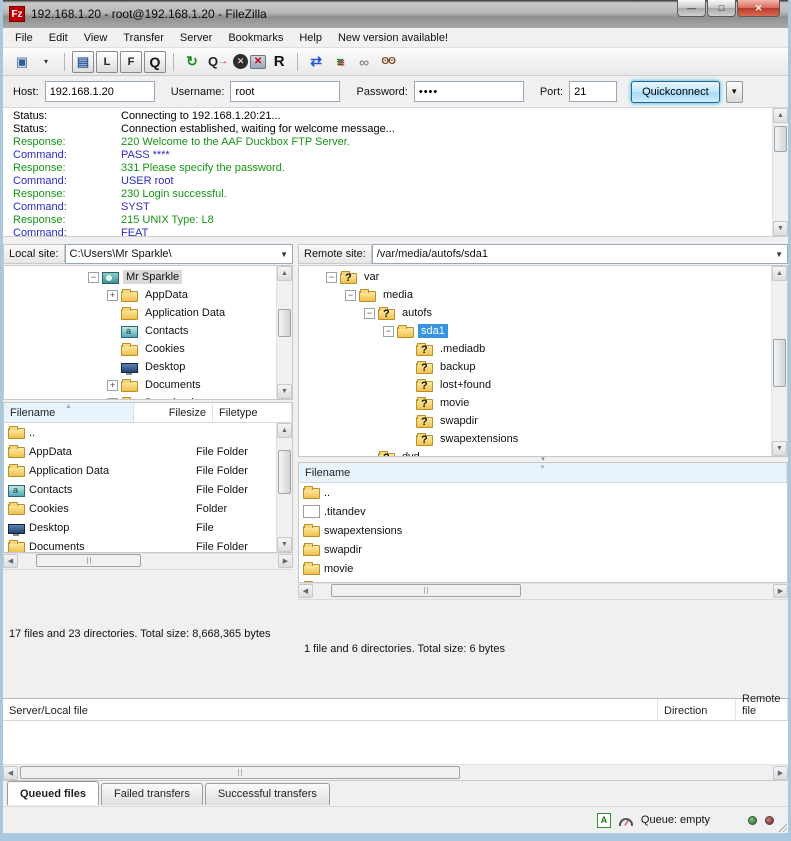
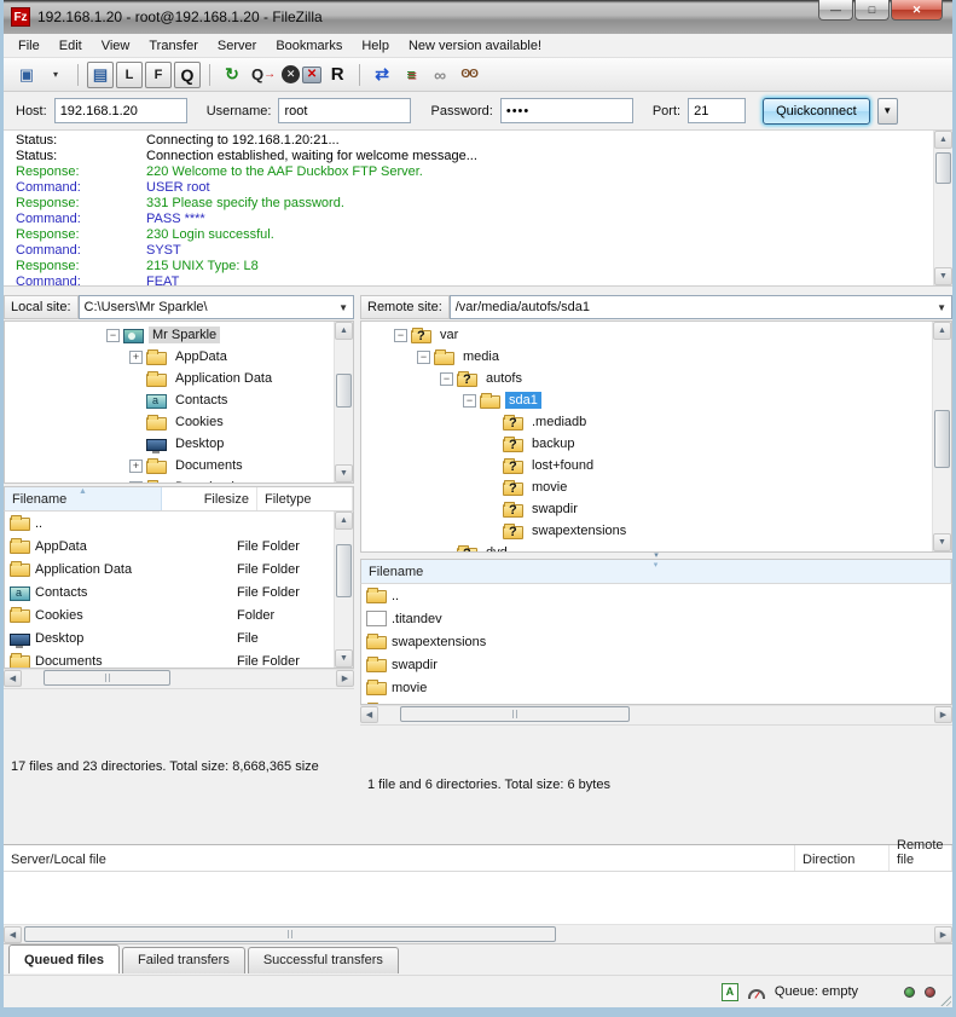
  Fz
  192.168.1.20 - root@192.168.1.20 - FileZilla
  —
  □
  ✕
  File
  Edit
  View
  Transfer
  Server
  Bookmarks
  Help
  New version available!
  ▣
  ▾
  ▤
  L
  F
  Q
  ↻
  Q
  ✕
  ✕
  R
  ⇄
  ≡
  ∞
  ʘʘ
  Host:
  192.168.1.20
  Username:
  root
  Password:
  ••••
  Port:
  21
  Quickconnect
  ▼
  Status:
  Connecting to 192.168.1.20:21...
  Status:
  Connection established, waiting for welcome message...
  Response:
  220 Welcome to the AAF Duckbox FTP Server.
  Command:
- PASS ****
+ USER root
  Response:
  331 Please specify the password.
  Command:
- USER root
+ PASS ****
  Response:
  230 Login successful.
  Command:
  SYST
  Response:
  215 UNIX Type: L8
  Command:
  FEAT
  Local site:
  C:\Users\Mr Sparkle\
  ▼
  Mr Sparkle
  AppData
  Application Data
  Contacts
  Cookies
  Desktop
  Documents
  Filename
  Filesize
  Filetype
  ..
  AppData
  File Folder
  Application Data
  File Folder
  Contacts
  File Folder
  Cookies
  Folder
  Desktop
  File
  Documents
  File Folder
- 17 files and 23 directories. Total size: 8,668,365 bytes
+ 17 files and 23 directories. Total size: 8,668,365 size
  Remote site:
  /var/media/autofs/sda1
  ▼
  var
  media
  autofs
  sda1
  .mediadb
  backup
  lost+found
  movie
  swapdir
  swapextensions
  Filename
  ..
  .titandev
  swapextensions
  swapdir
  movie
  1 file and 6 directories. Total size: 6 bytes
  Server/Local file
  Direction
  Remote file
  Queued files
  Failed transfers
  Successful transfers
  A
  Queue: empty
